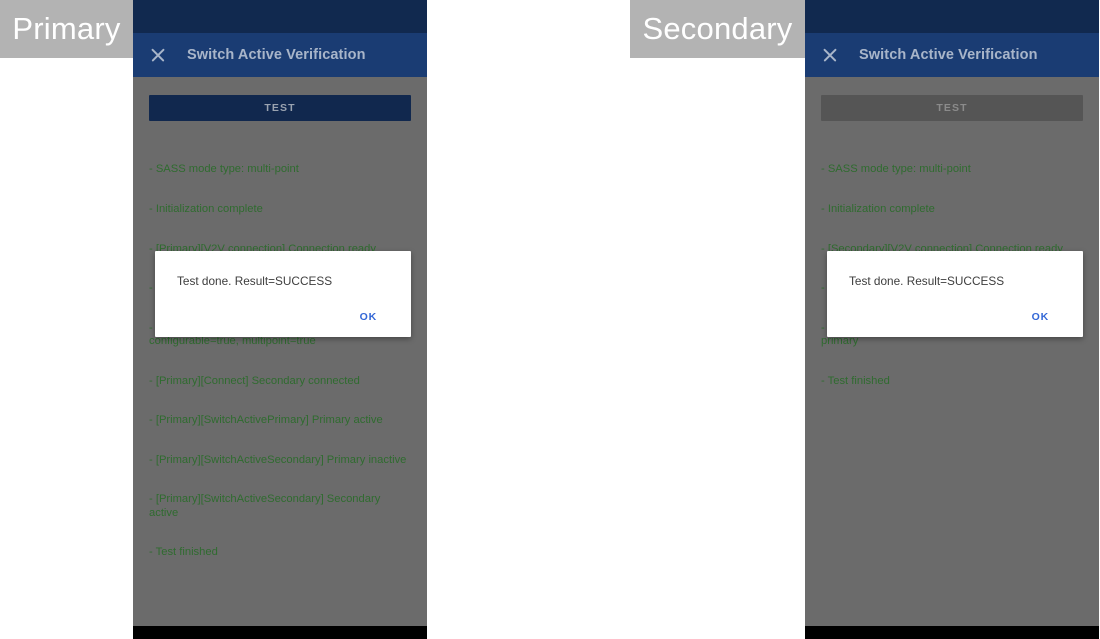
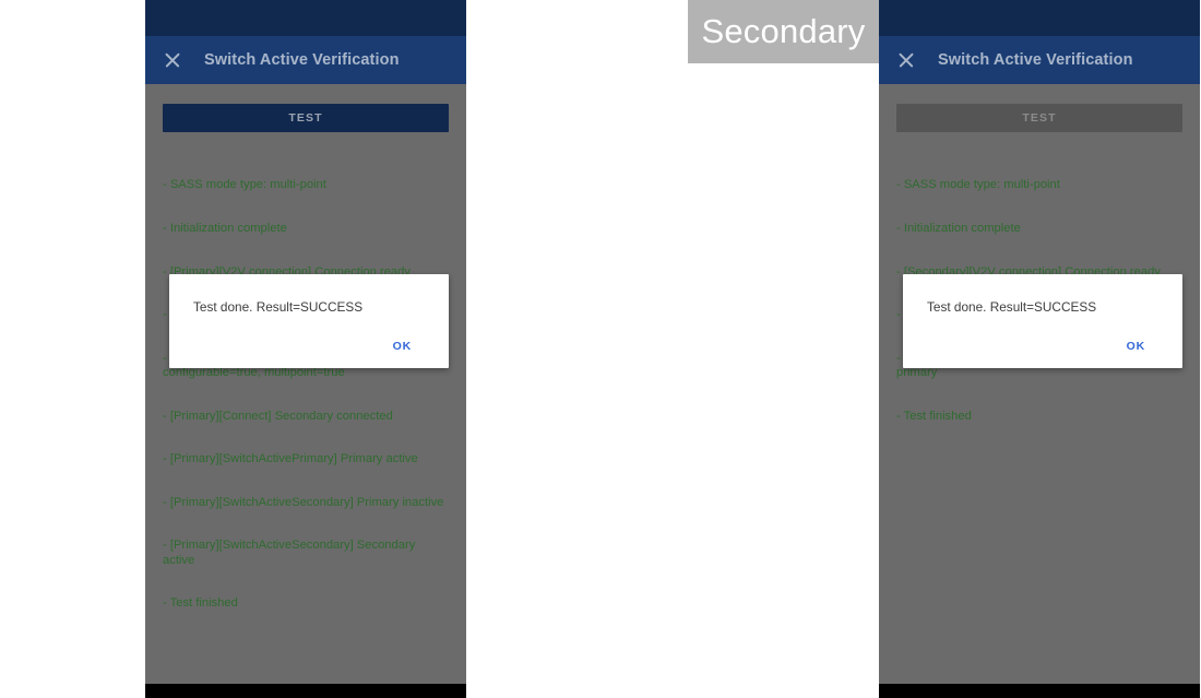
- Primary
  Switch Active Verification
  TEST
  - SASS mode type: multi-point
  - Initialization complete
  - [Primary][V2V connection] Connection ready
  - [Primary][Connect] Secondary connected
  - [Primary][SwitchActivePrimary] Primary active
  - [Primary][SwitchActiveSecondary] Primary inactive
  - [Primary][SwitchActiveSecondary] Secondary active
  - Test finished
  Test done. Result=SUCCESS
  OK
  Secondary
  Switch Active Verification
  TEST
  - SASS mode type: multi-point
  - Initialization complete
  - [Secondary][V2V connection] Connection ready
  - Test finished
  Test done. Result=SUCCESS
  OK
